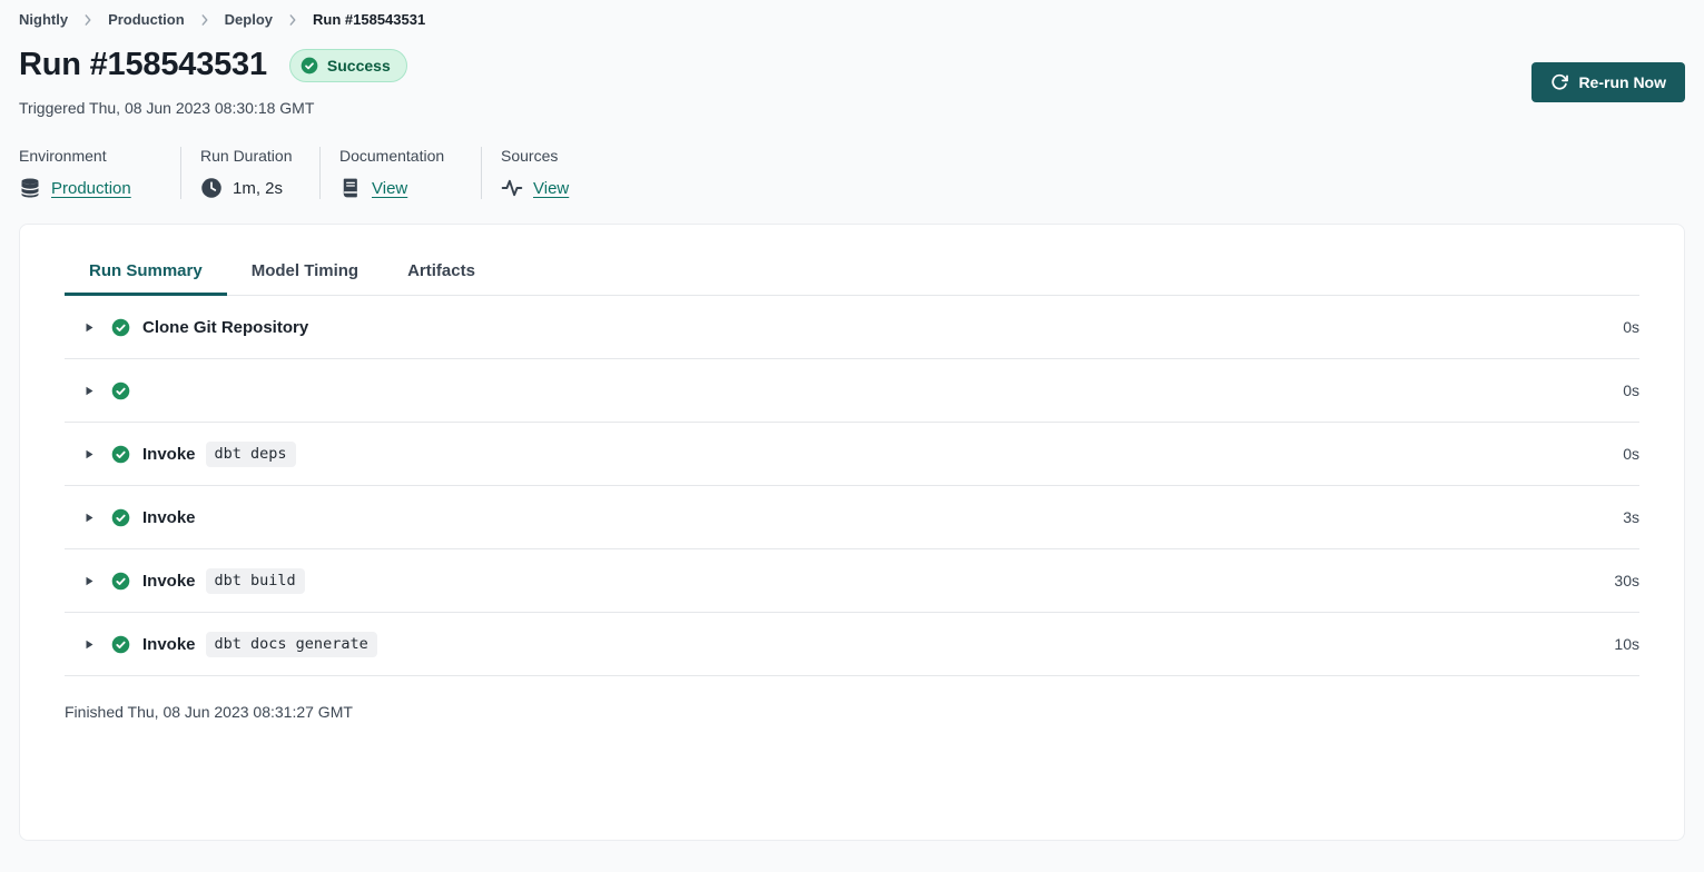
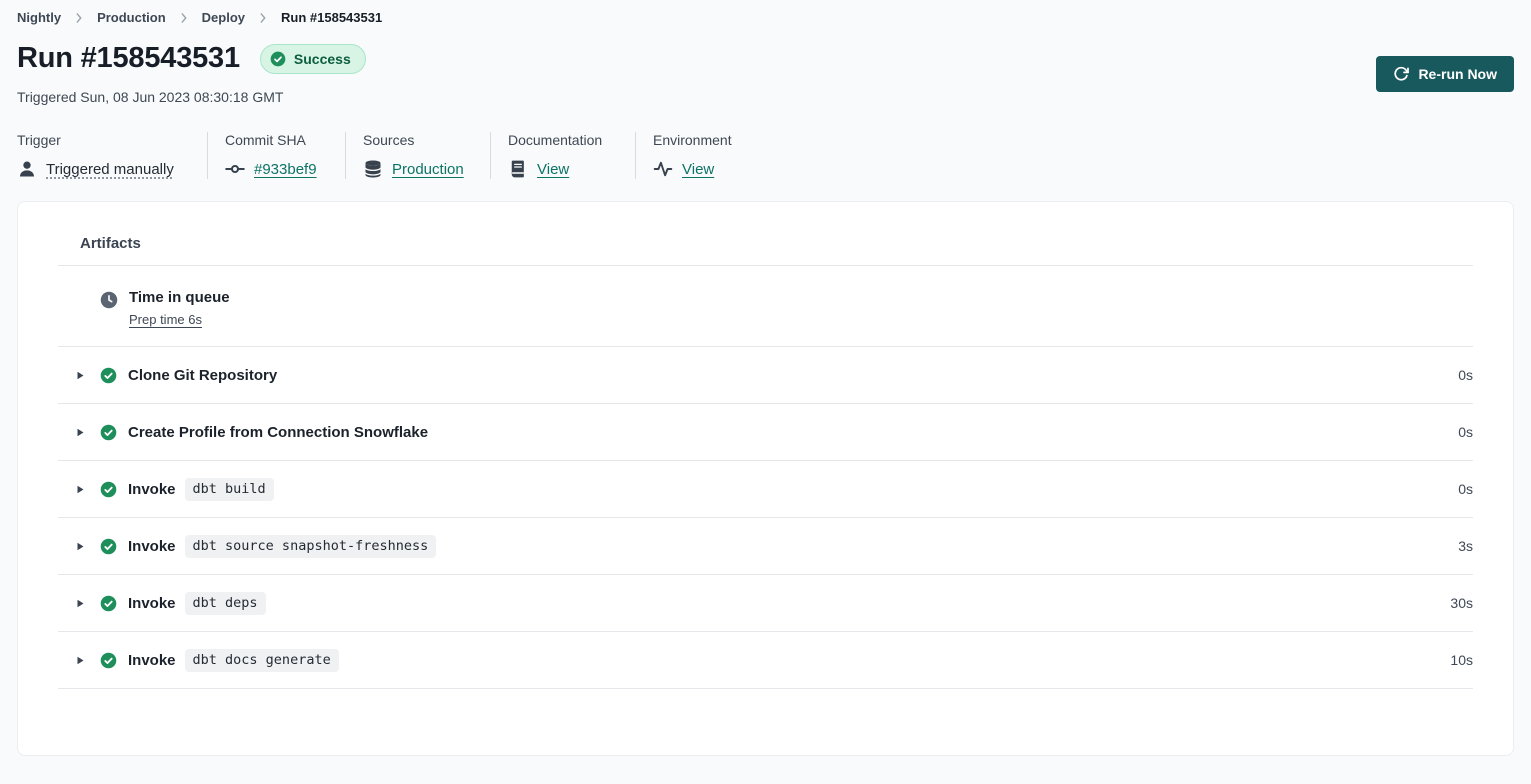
  Nightly
  Production
  Deploy
  Run #158543531
  Run #158543531
  Success
  Re-run Now
- Triggered Thu, 08 Jun 2023 08:30:18 GMT
+ Triggered Sun, 08 Jun 2023 08:30:18 GMT
+ Trigger
+ Triggered manually
+ Commit SHA
+ #933bef9
- Environment
+ Sources
  Production
- Run Duration
- 1m, 2s
  Documentation
  View
- Sources
+ Environment
  View
- Run Summary
- Model Timing
  Artifacts
+ Time in queue
+ Prep time 6s
  Clone Git Repository
  0s
+ Create Profile from Connection Snowflake
  0s
  Invoke
- dbt deps
+ dbt build
  0s
  Invoke
+ dbt source snapshot-freshness
  3s
  Invoke
- dbt build
+ dbt deps
  30s
  Invoke
  dbt docs generate
  10s
- Finished Thu, 08 Jun 2023 08:31:27 GMT
